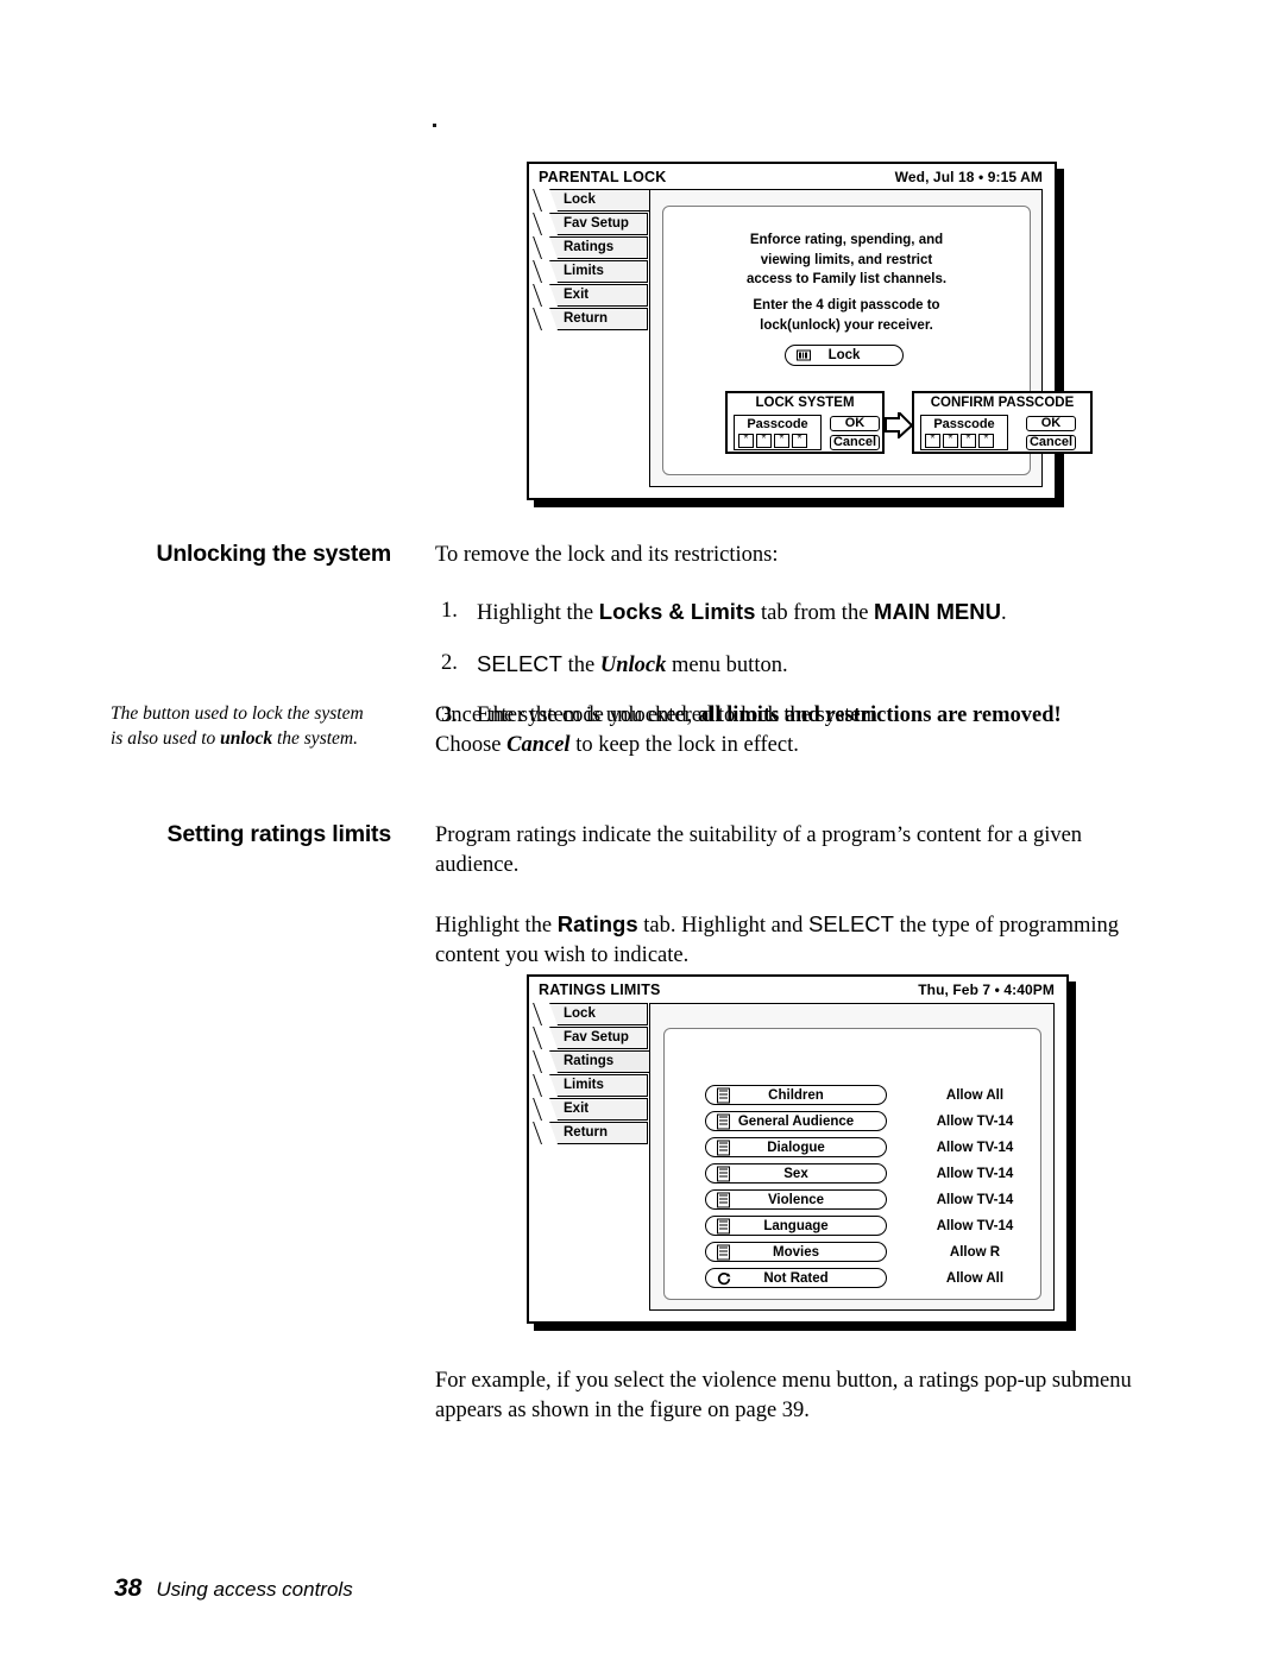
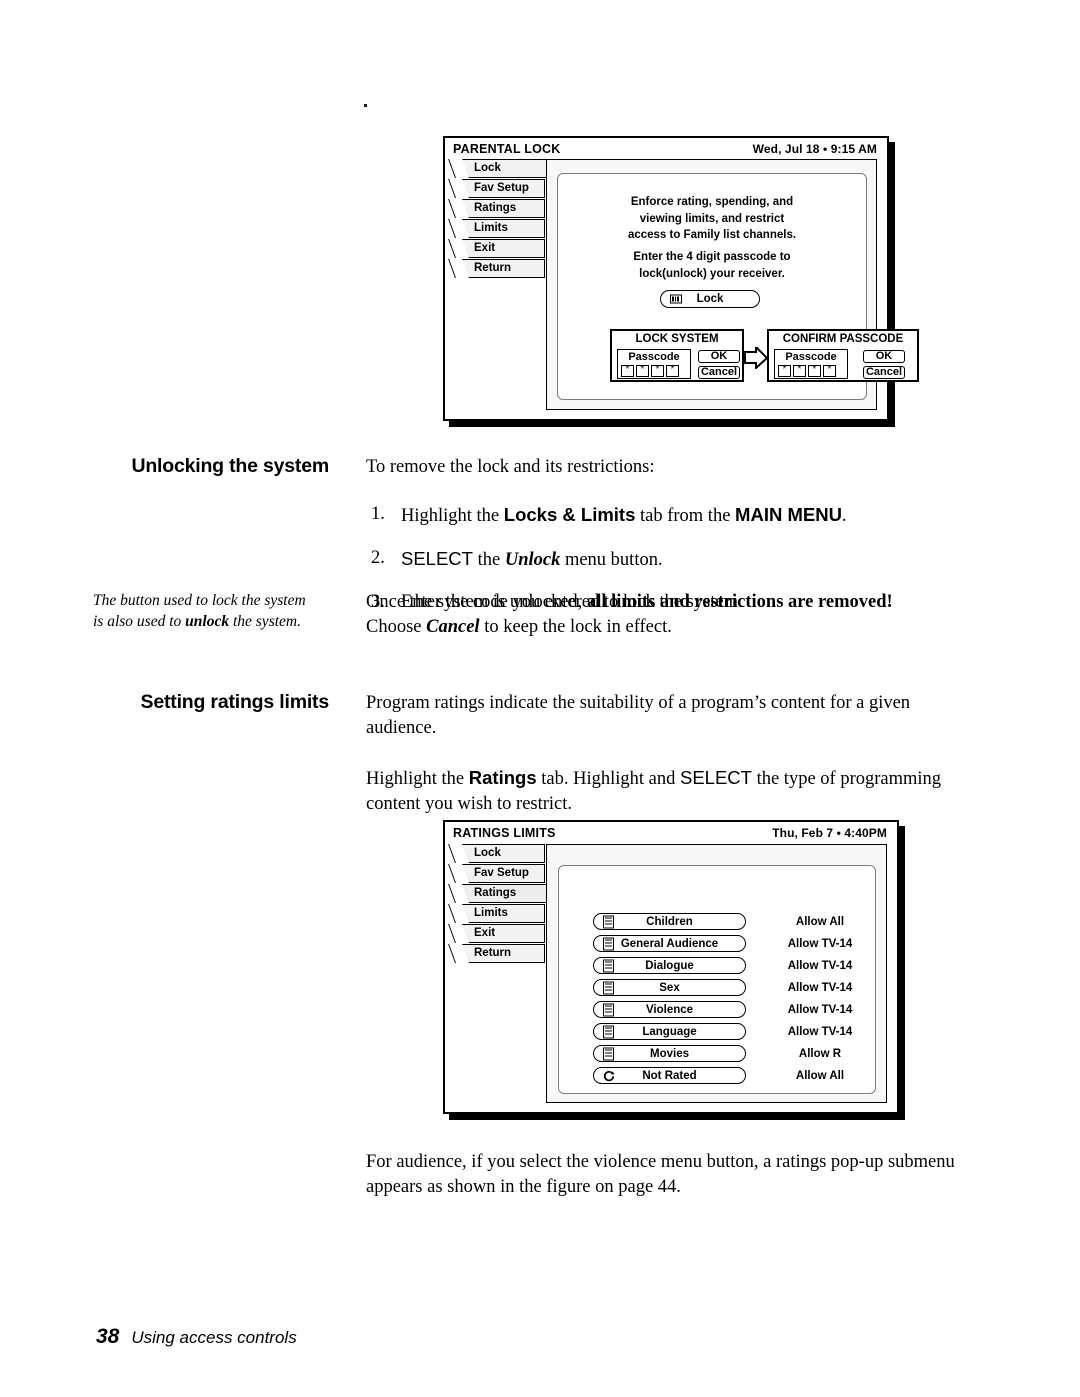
  PARENTAL LOCK
  Wed, Jul 18 • 9:15 AM
  Lock
  Fav Setup
  Ratings
  Limits
  Exit
  Return
  Enforce rating, spending, and
  viewing limits, and restrict
  access to Family list channels.
  Enter the 4 digit passcode to
  lock(unlock) your receiver.
  Lock
  LOCK SYSTEM
  Passcode
  *
  *
  *
  *
  OK
  Cancel
  CONFIRM PASSCODE
  Passcode
  *
  *
  *
  *
  OK
  Cancel
  Unlocking the system
  To remove the lock and its restrictions:
  1.
  Highlight the Locks & Limits tab from the MAIN MENU.
  2.
  SELECT the Unlock menu button.
  3.
  Enter the code you entered to lock the system.
  The button used to lock the system
  is also used to unlock the system.
  Once the system is unlocked, all limits and restrictions are removed!
  Choose Cancel to keep the lock in effect.
  Setting ratings limits
  Program ratings indicate the suitability of a program’s content for a given
  audience.
  Highlight the Ratings tab. Highlight and SELECT the type of programming
- content you wish to indicate.
+ content you wish to restrict.
  RATINGS LIMITS
  Thu, Feb 7 • 4:40PM
  Lock
  Fav Setup
  Ratings
  Limits
  Exit
  Return
  Children
  Allow All
  General Audience
  Allow TV-14
  Dialogue
  Allow TV-14
  Sex
  Allow TV-14
  Violence
  Allow TV-14
  Language
  Allow TV-14
  Movies
  Allow R
  Not Rated
  Allow All
- For example, if you select the violence menu button, a ratings pop-up submenu
+ For audience, if you select the violence menu button, a ratings pop-up submenu
- appears as shown in the figure on page 39.
+ appears as shown in the figure on page 44.
  38 Using access controls
